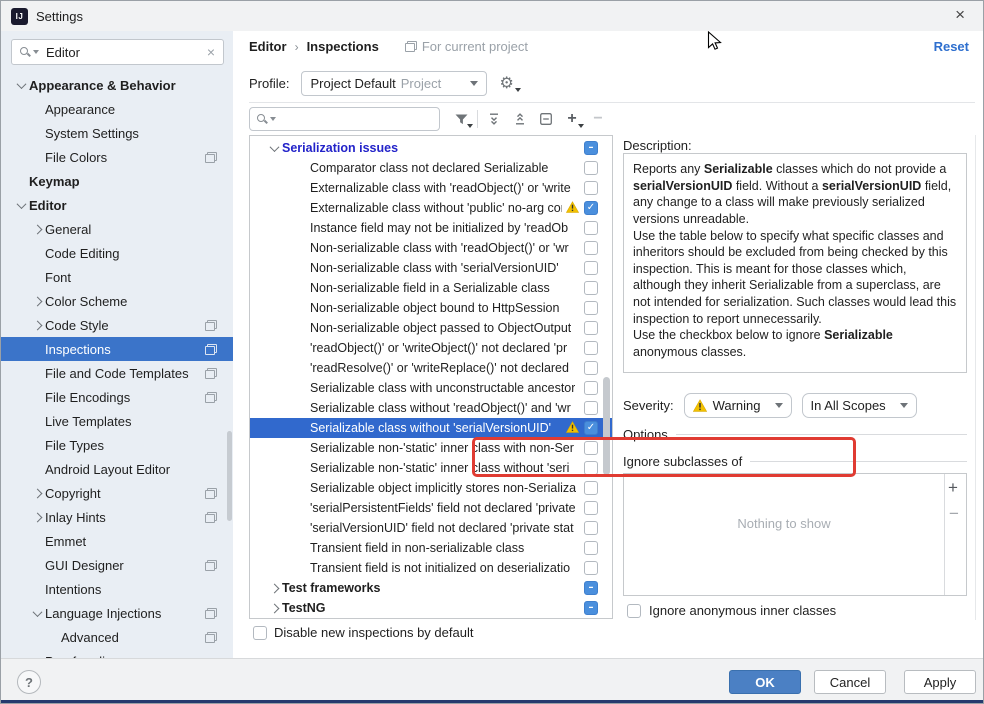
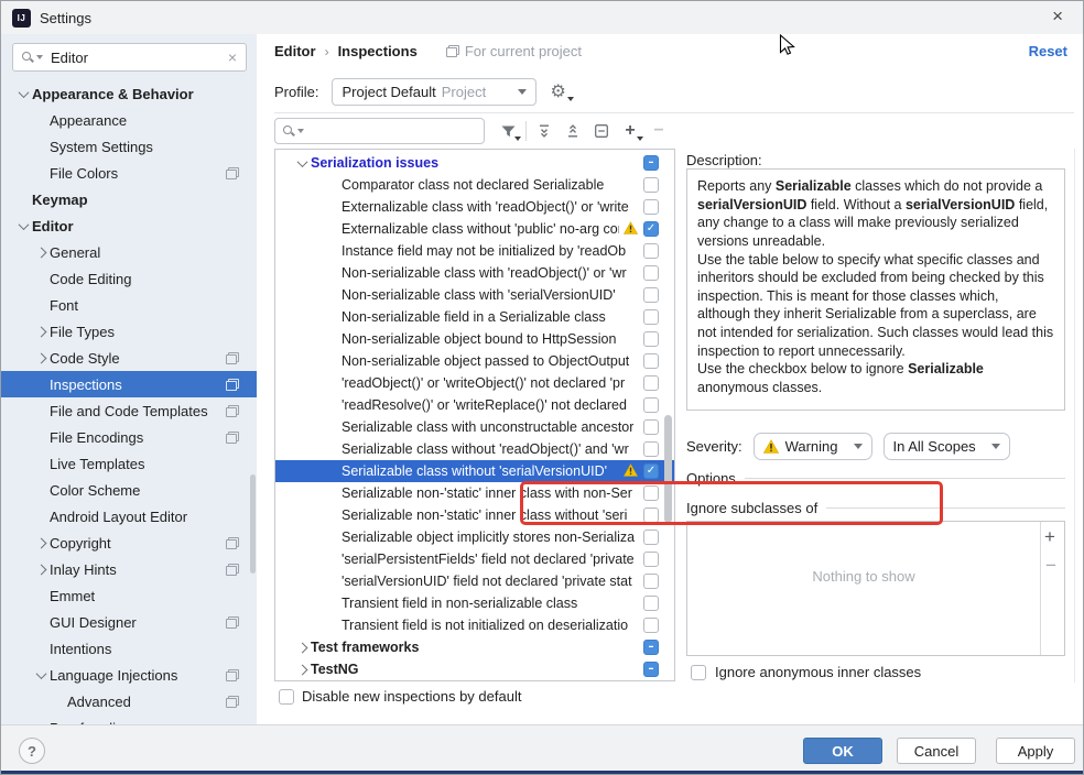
  IJ
  Settings
  ×
  Editor
  ×
  Appearance & Behavior
  Appearance
  System Settings
  File Colors
  Keymap
  Editor
  General
  Code Editing
  Font
- Color Scheme
+ File Types
  Code Style
  Inspections
  File and Code Templates
  File Encodings
  Live Templates
- File Types
+ Color Scheme
  Android Layout Editor
  Copyright
  Inlay Hints
  Emmet
  GUI Designer
  Intentions
  Language Injections
  Advanced
  Editor
  ›
  Inspections
  For current project
  Reset
  Profile:
  Project Default
  Project
  ⚙
  +
  −
  Serialization issues
  –
  Comparator class not declared Serializable
  Externalizable class with 'readObject()' or 'write
  Externalizable class without 'public' no-arg co
  ✓
  Instance field may not be initialized by 'readOb
  Non-serializable class with 'readObject()' or 'wr
  Non-serializable class with 'serialVersionUID'
  Non-serializable field in a Serializable class
  Non-serializable object bound to HttpSession
  Non-serializable object passed to ObjectOutput
  'readObject()' or 'writeObject()' not declared 'pr
  'readResolve()' or 'writeReplace()' not declared
  Serializable class with unconstructable ancestor
  Serializable class without 'readObject()' and 'wr
  Serializable class without 'serialVersionUID'
  ✓
  Serializable non-'static' inner class with non-Ser
  Serializable non-'static' inner class without 'seri
  Serializable object implicitly stores non-Serializa
  'serialPersistentFields' field not declared 'private
  'serialVersionUID' field not declared 'private stat
  Transient field in non-serializable class
  Transient field is not initialized on deserializatio
  Test frameworks
  –
  TestNG
  –
  Disable new inspections by default
  Description:
  Reports any Serializable classes which do not provide a serialVersionUID field. Without a serialVersionUID field, any change to a class will make previously serialized versions unreadable.
  Use the table below to specify what specific classes and inheritors should be excluded from being checked by this inspection. This is meant for those classes which, although they inherit Serializable from a superclass, are not intended for serialization. Such classes would lead this inspection to report unnecessarily.
  Use the checkbox below to ignore Serializable anonymous classes.
  Severity:
  Warning
  In All Scopes
  Options
  Ignore subclasses of
  Nothing to show
  +
  −
  Ignore anonymous inner classes
  ?
  OK
  Cancel
  Apply
